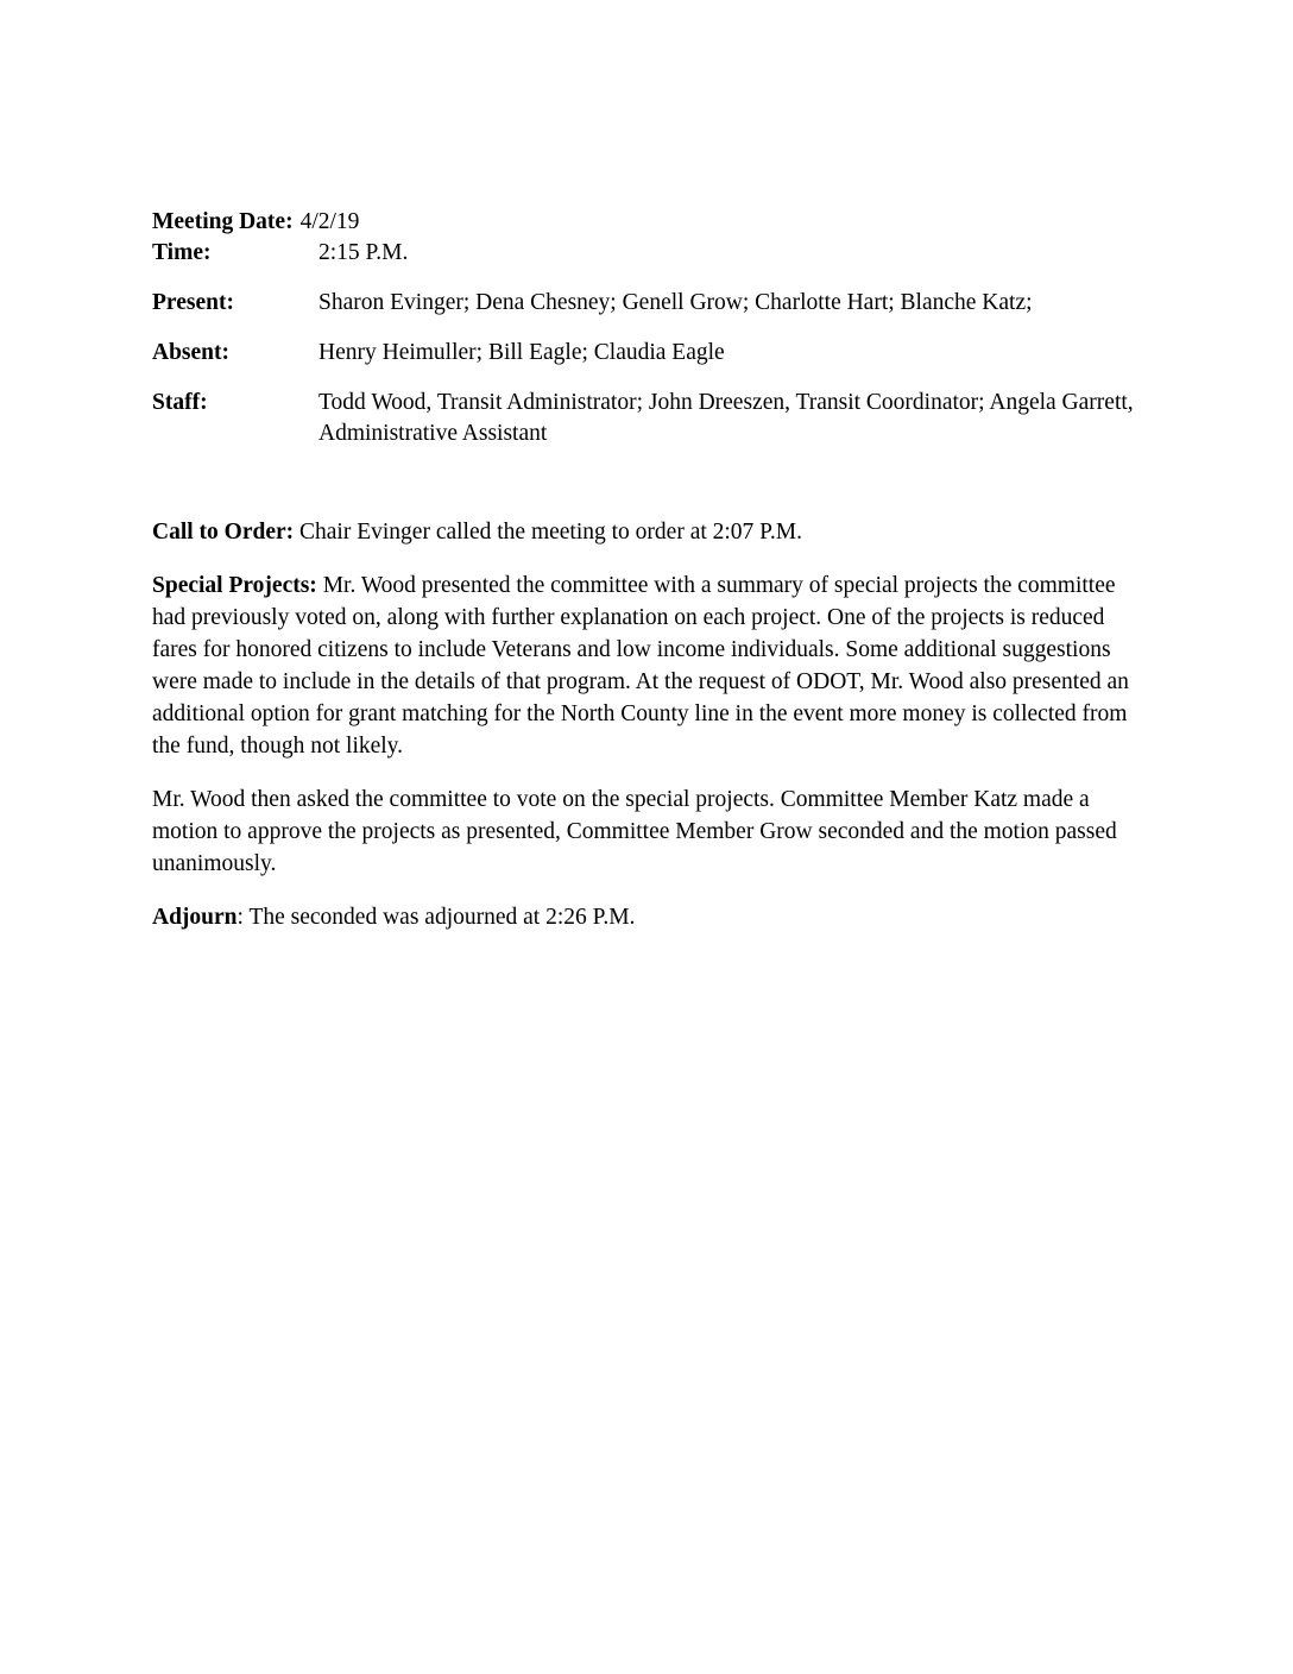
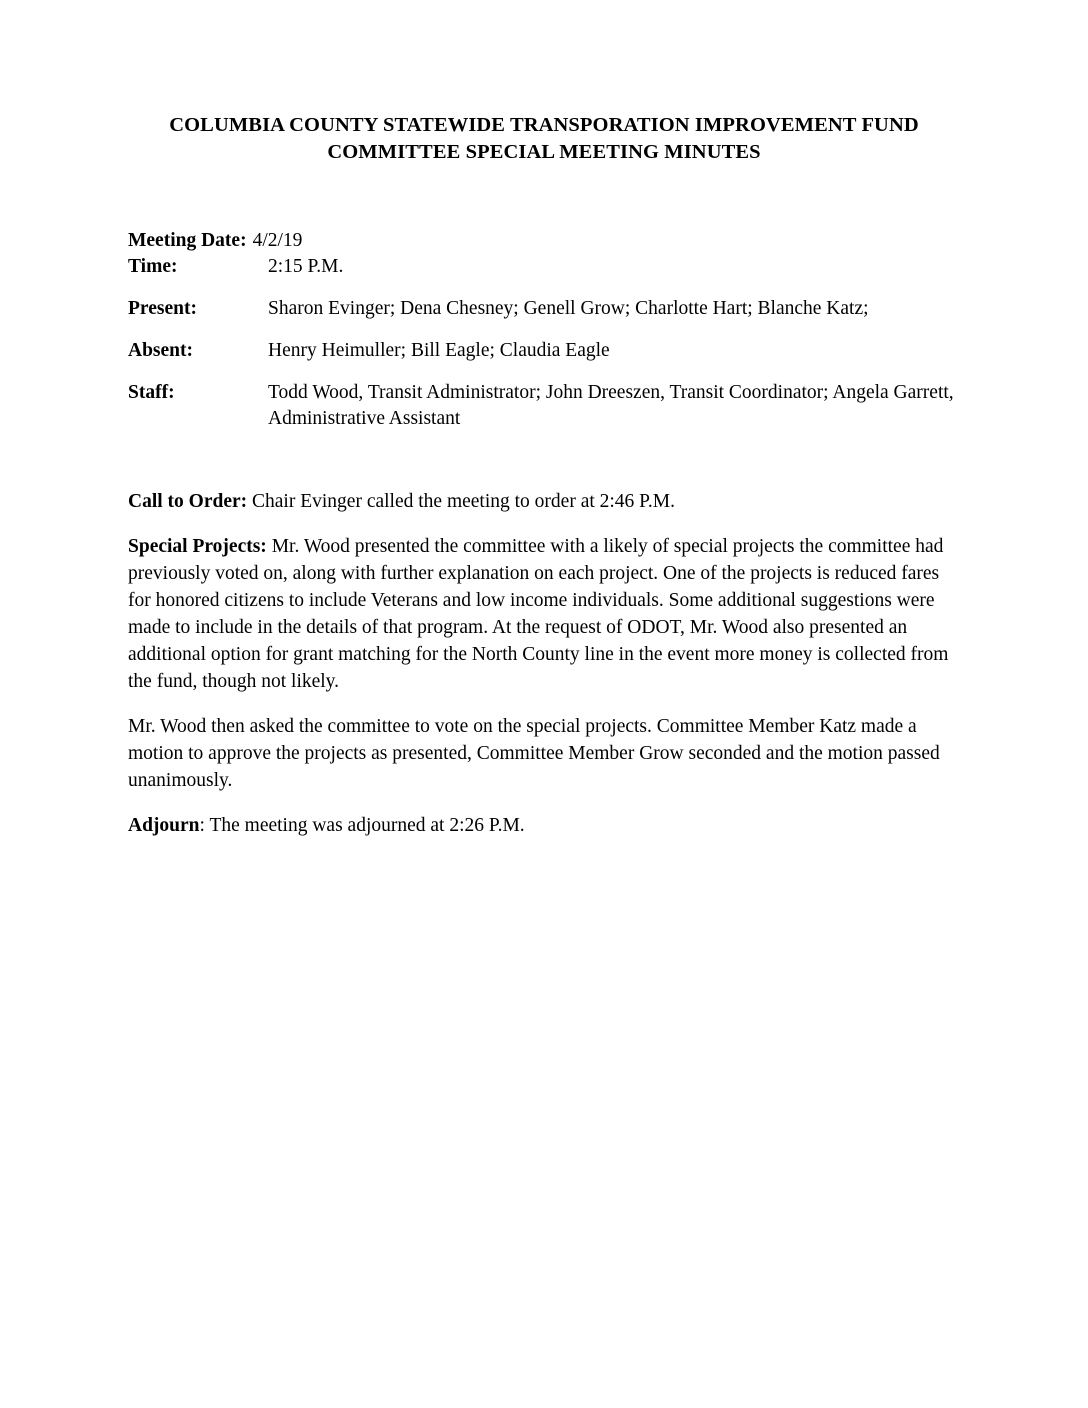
+ COLUMBIA COUNTY STATEWIDE TRANSPORATION IMPROVEMENT FUND
+ COMMITTEE SPECIAL MEETING MINUTES
  Meeting Date:
  4/2/19
  Time:
  2:15 P.M.
  Present:
  Sharon Evinger; Dena Chesney; Genell Grow; Charlotte Hart; Blanche Katz;
  Absent:
  Henry Heimuller; Bill Eagle; Claudia Eagle
  Staff:
  Todd Wood, Transit Administrator; John Dreeszen, Transit Coordinator; Angela Garrett, Administrative Assistant
- Call to Order: Chair Evinger called the meeting to order at 2:07 P.M.
+ Call to Order: Chair Evinger called the meeting to order at 2:46 P.M.
- Special Projects: Mr. Wood presented the committee with a summary of special projects the committee had previously voted on, along with further explanation on each project. One of the projects is reduced fares for honored citizens to include Veterans and low income individuals. Some additional suggestions were made to include in the details of that program. At the request of ODOT, Mr. Wood also presented an additional option for grant matching for the North County line in the event more money is collected from the fund, though not likely.
+ Special Projects: Mr. Wood presented the committee with a likely of special projects the committee had previously voted on, along with further explanation on each project. One of the projects is reduced fares for honored citizens to include Veterans and low income individuals. Some additional suggestions were made to include in the details of that program. At the request of ODOT, Mr. Wood also presented an additional option for grant matching for the North County line in the event more money is collected from the fund, though not likely.
  Mr. Wood then asked the committee to vote on the special projects. Committee Member Katz made a motion to approve the projects as presented, Committee Member Grow seconded and the motion passed unanimously.
- Adjourn: The seconded was adjourned at 2:26 P.M.
+ Adjourn: The meeting was adjourned at 2:26 P.M.
